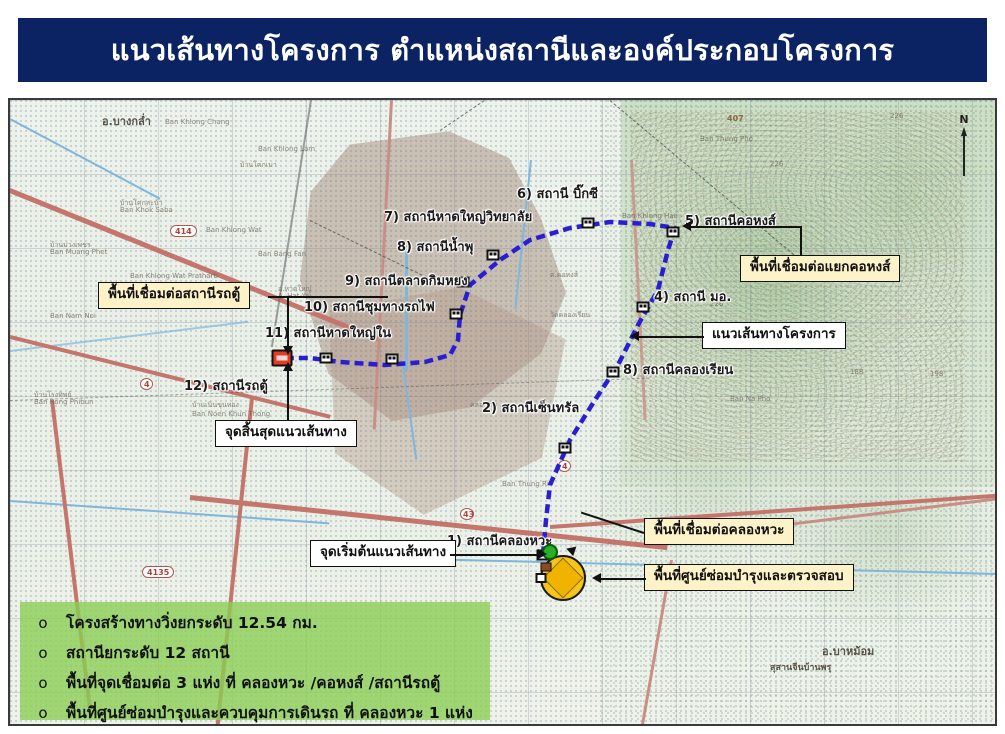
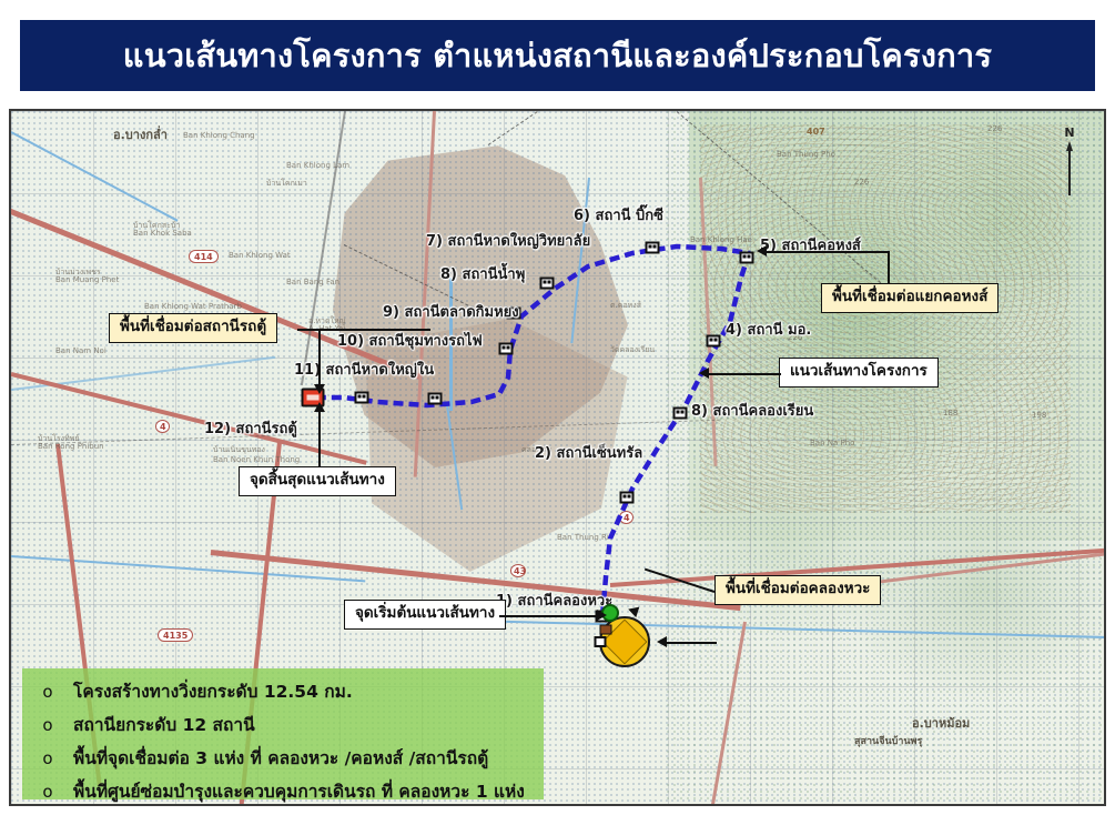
  แนวเส้นทางโครงการ ตำแหน่งสถานีและองค์ประกอบโครงการ
  414
  4135
  407
  43
  4
  4
  อ.บางกล่ำ
  อ.บาหม้อม
  Ban Khlong Chang
  Ban Khlong Lam
  บ้านโคกสะบ้า
  Ban Khok Saba
  Ban Khlong Wat
  บ้านม่วงเพชร
  Ban Muang Phet
  Ban Khlong Wat Pratharb
  อ.หาดใหญ่
  Ban Bang Fan
  Ban Nam Noi
  บ้านเนินขุนทอง
  Ban Noen Khun Thong
  บ้านโรงทิพย์
  Ban Rong Phibun
  ต.คอหงส์
  วัดคลองเรียน
  Ban Khlong Hae
  226
  226
  226
  188
  198
  Ban Na Pho
  สุสานจีนบ้านพรุ
  Ban Thung Pho
  12
  บ้านโคกเมา
  Ban Thung Ri
  คลองเตย
  N
  ) สถานีคลองหวะ
  2) สถานีเซ็นทรัล
  8) สถานีคลองเรียน
  4) สถานี มอ.
  5) สถานีคอหงส์
  6) สถานี บิ๊กซี
  7) สถานีหาดใหญ่วิทยาลัย
  8) สถานีน้ำพุ
  9) สถานีตลาดกิมหยง
  10) สถานีชุมทางรถไฟ
  11 สถานีหาดใหญ่ใน
  12) สถานีรถตู้
  พื้นที่เชื่อมต่อสถานีรถตู้
  พื้นที่เชื่อมต่อแยกคอหงส์
  แนวเส้นทางโครงการ
  จุดสิ้นสุดแนวเส้นทาง
  จุดเริ่มต้นแนวเส้นทาง
  พื้นที่เชื่อมต่อคลองหวะ
- พื้นที่ศูนย์ซ่อมบำรุงและตรวจสอบ
  o
  โครงสร้างทางวิ่งยกระดับ 12.54 กม.
  o
  สถานียกระดับ 12 สถานี
  o
  พื้นที่จุดเชื่อมต่อ 3 แห่ง ที่ คลองหวะ /คอหงส์ /สถานีรถตู้
  o
  พื้นที่ศูนย์ซ่อมบำรุงและควบคุมการเดินรถ ที่ คลองหวะ 1 แห่ง
